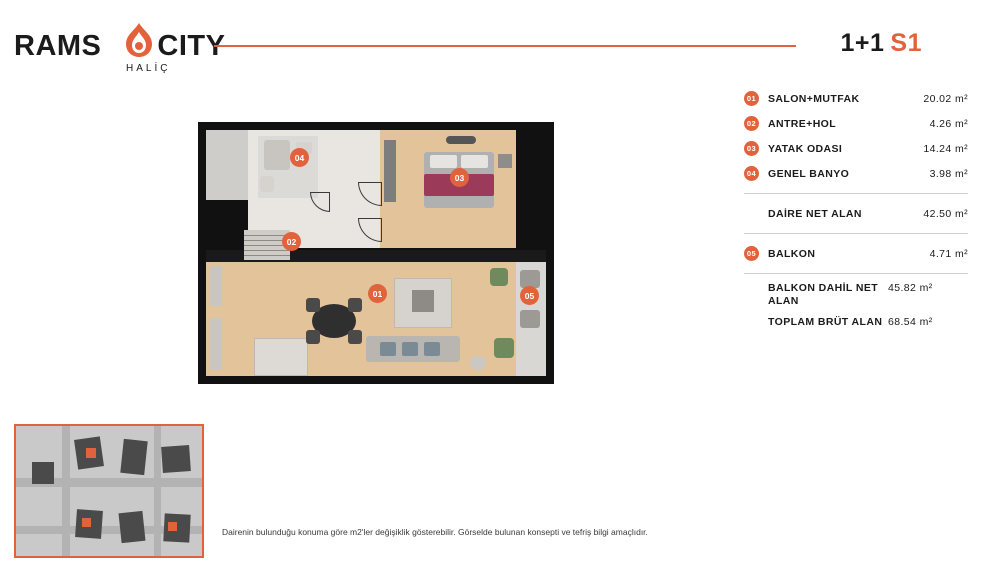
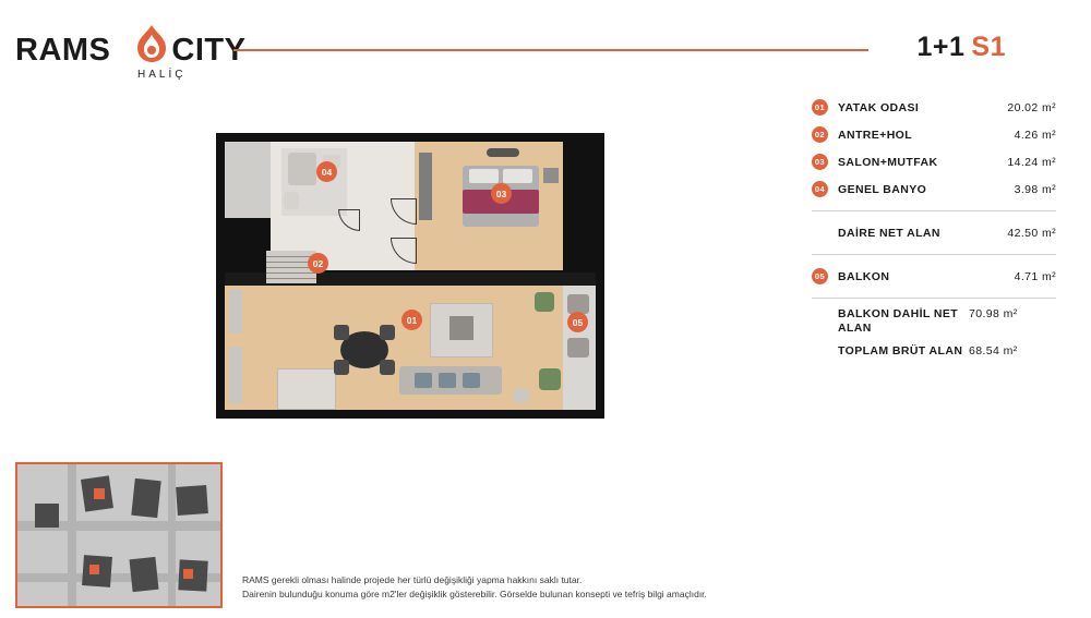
  RAMS CIT
  HALİÇ
  1+1 S1
  01
  02
  03
  04
  05
  01
- SALON+MUTFAK
+ YATAK ODASI
  20.02 m²
  02
  ANTRE+HOL
  4.26 m²
  03
- YATAK ODASI
+ SALON+MUTFAK
  14.24 m²
  04
  GENEL BANYO
  3.98 m²
  DAİRE NET ALAN
  42.50 m²
  05
  BALKON
  4.71 m²
  BALKON DAHİL NET ALAN
- 45.82 m²
+ 70.98 m²
  TOPLAM BRÜT ALAN
  68.54 m²
+ RAMS gerekli olması halinde projede her türlü değişikliği yapma hakkını saklı tutar.
  Dairenin bulunduğu konuma göre m2'ler değişiklik gösterebilir. Görselde bulunan konsepti ve tefriş bilgi amaçlıdır.
